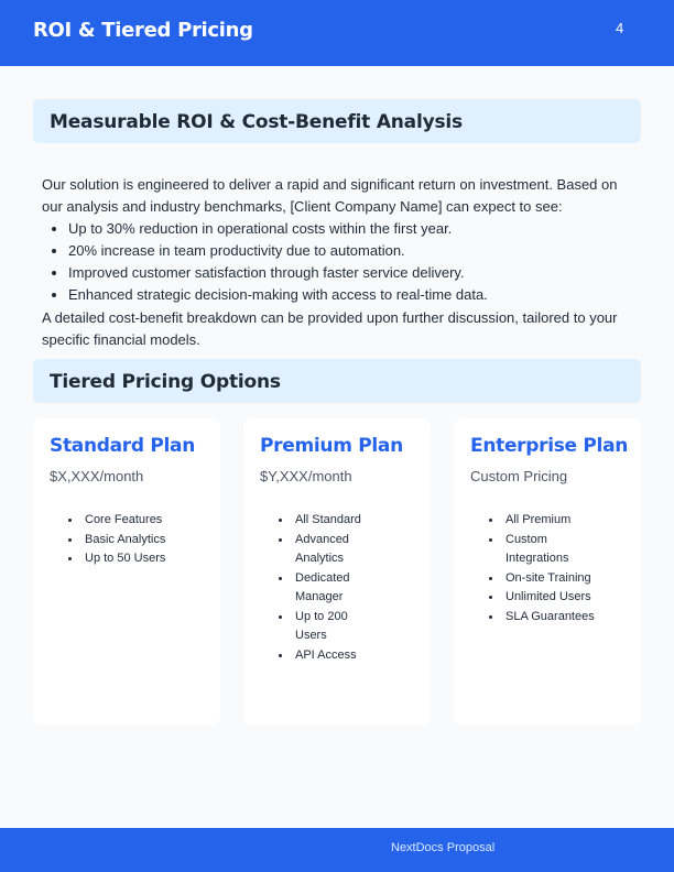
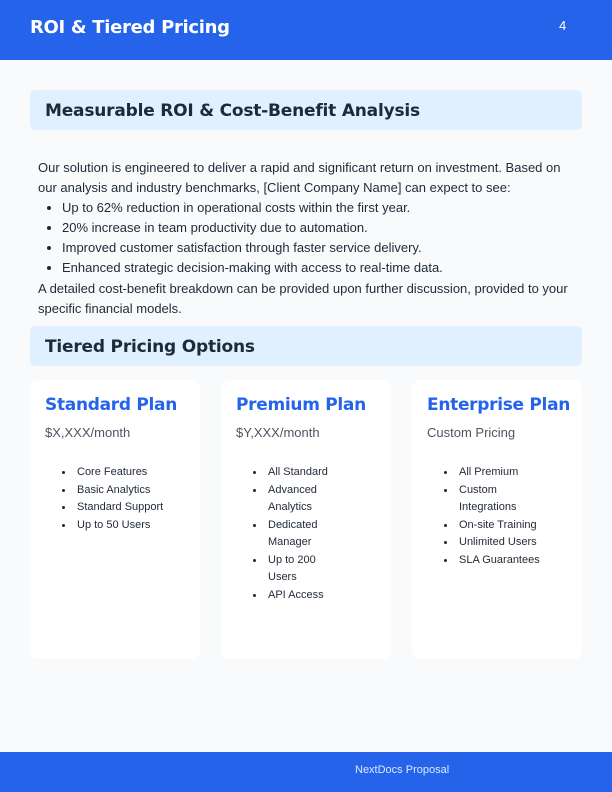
  ROI & Tiered Pricing
  4
  Measurable ROI & Cost-Benefit Analysis
  Our solution is engineered to deliver a rapid and significant return on investment. Based on our analysis and industry benchmarks, [Client Company Name] can expect to see:
- Up to 30% reduction in operational costs within the first year.
+ Up to 62% reduction in operational costs within the first year.
  20% increase in team productivity due to automation.
  Improved customer satisfaction through faster service delivery.
  Enhanced strategic decision-making with access to real-time data.
- A detailed cost-benefit breakdown can be provided upon further discussion, tailored to your specific financial models.
+ A detailed cost-benefit breakdown can be provided upon further discussion, provided to your specific financial models.
  Tiered Pricing Options
  Standard Plan
  $X,XXX/month
  Core Features
  Basic Analytics
+ Standard Support
  Up to 50 Users
  Premium Plan
  $Y,XXX/month
  All Standard
  Advanced Analytics
  Dedicated Manager
  Up to 200 Users
  API Access
  Enterprise Plan
  Custom Pricing
  All Premium
  Custom Integrations
  On-site Training
  Unlimited Users
  SLA Guarantees
  NextDocs Proposal
